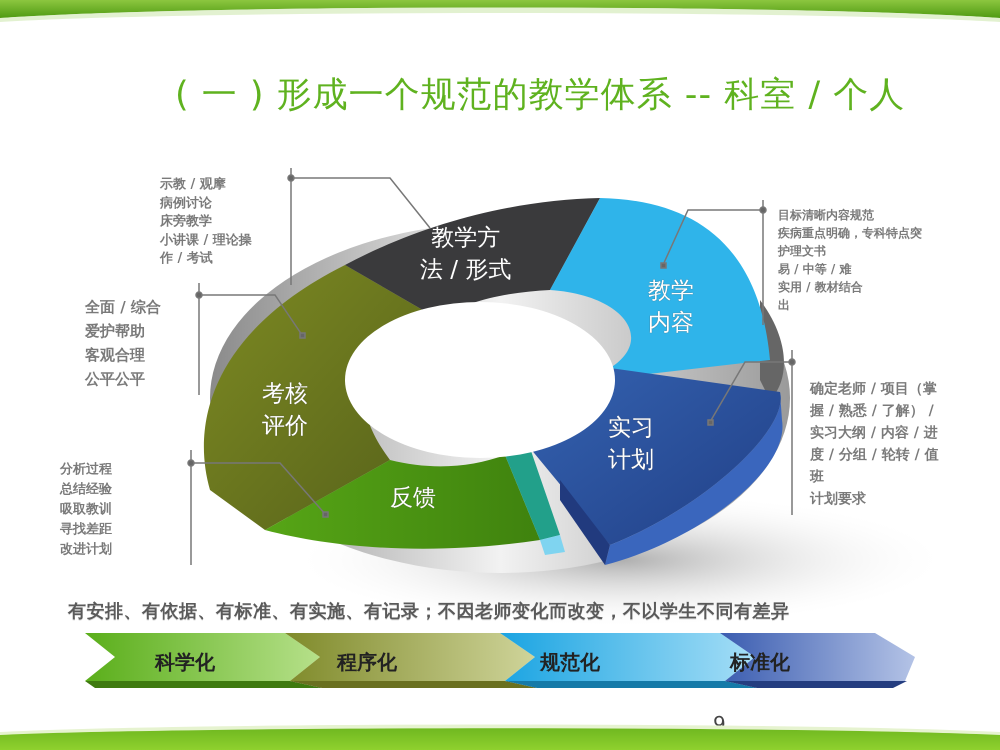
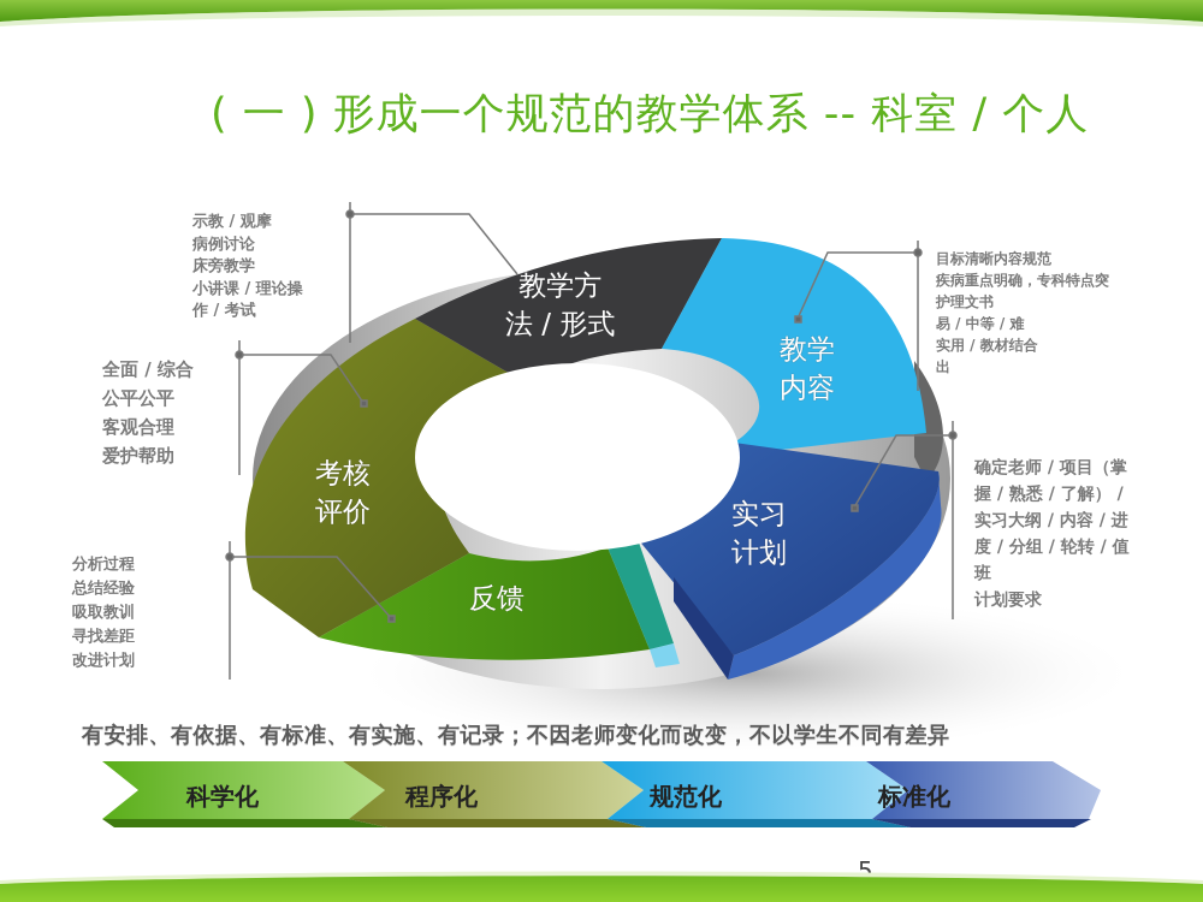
  ( 一 ) 形成一个规范的教学体系 -- 科室 / 个人
  教学方
  法 / 形式
  教学
  内容
  实习
  计划
  反馈
  考核
  评价
  示教 / 观摩
  病例讨论
  床旁教学
  小讲课 / 理论操
  作 / 考试
  全面 / 综合
- 爱护帮助
+ 公平公平
  客观合理
- 公平公平
+ 爱护帮助
  分析过程
  总结经验
  吸取教训
  寻找差距
  改进计划
  目标清晰内容规范
  疾病重点明确，专科特点突
  护理文书
  易 / 中等 / 难
  实用 / 教材结合
  出
  确定老师 / 项目（掌
  握 / 熟悉 / 了解） /
  实习大纲 / 内容 / 进
  度 / 分组 / 轮转 / 值
  班
  计划要求
  有安排、有依据、有标准、有实施、有记录；不因老师变化而改变，不以学生不同有差异
  科学化
  程序化
  规范化
  标准化
- 9
+ 5
